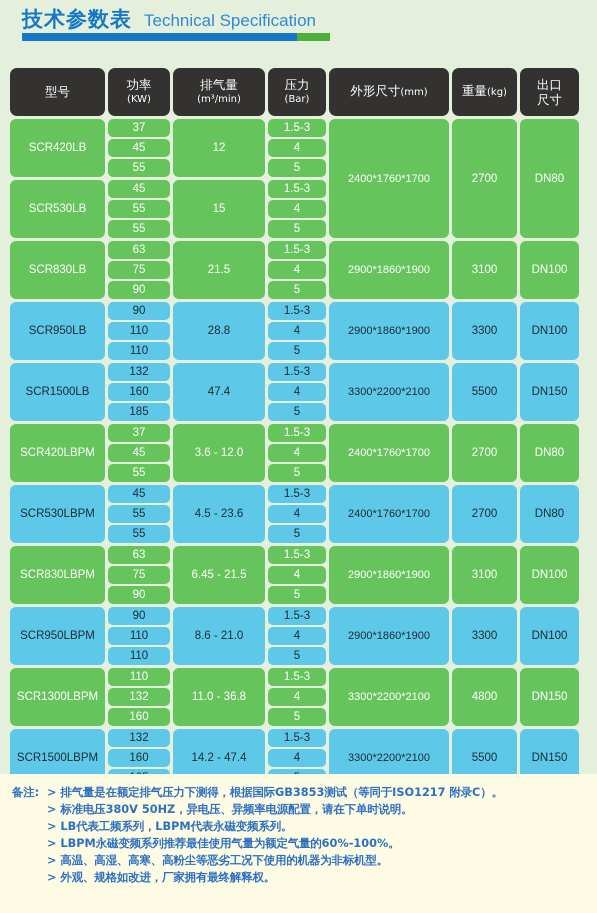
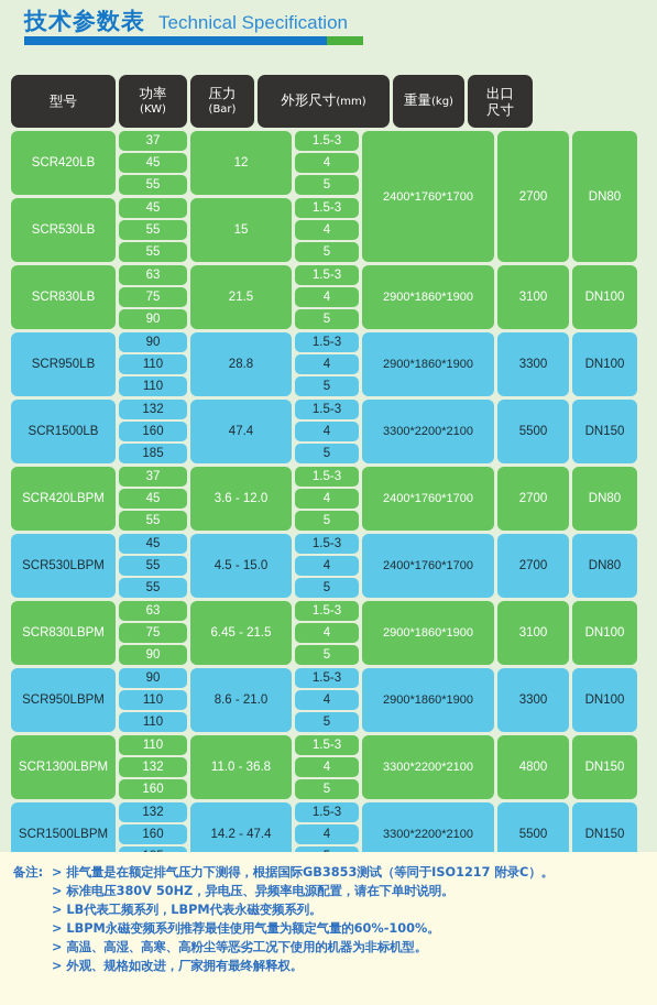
  技术参数表
  Technical Specification
  型号
  功率
  (KW)
- 排气量
- (m³/min)
  压力
  (Bar)
  外形尺寸(mm)
  重量(kg)
  出口
  尺寸
  SCR420LB
  37
  45
  55
  12
  1.5-3
  4
  5
  SCR530LB
  45
  55
  55
  15
  1.5-3
  4
  5
  2400*1760*1700
  2700
  DN80
  SCR830LB
  63
  75
  90
  21.5
  1.5-3
  4
  5
  2900*1860*1900
  3100
  DN100
  SCR950LB
  90
  110
  110
  28.8
  1.5-3
  4
  5
  2900*1860*1900
  3300
  DN100
  SCR1500LB
  132
  160
  185
  47.4
  1.5-3
  4
  5
  3300*2200*2100
  5500
  DN150
  SCR420LBPM
  37
  45
  55
  3.6 - 12.0
  1.5-3
  4
  5
  2400*1760*1700
  2700
  DN80
  SCR530LBPM
  45
  55
  55
- 4.5 - 23.6
+ 4.5 - 15.0
  1.5-3
  4
  5
  2400*1760*1700
  2700
  DN80
  SCR830LBPM
  63
  75
  90
  6.45 - 21.5
  1.5-3
  4
  5
  2900*1860*1900
  3100
  DN100
  SCR950LBPM
  90
  110
  110
  8.6 - 21.0
  1.5-3
  4
  5
  2900*1860*1900
  3300
  DN100
  SCR1300LBPM
  110
  132
  160
  11.0 - 36.8
  1.5-3
  4
  5
  3300*2200*2100
  4800
  DN150
  SCR1500LBPM
  132
  160
  14.2 - 47.4
  1.5-3
  4
  3300*2200*2100
  5500
  DN150
  备注:
  > 排气量是在额定排气压力下测得，根据国际GB3853测试（等同于ISO1217 附录C）。
  > 标准电压380V 50HZ，异电压、异频率电源配置，请在下单时说明。
  > LB代表工频系列，LBPM代表永磁变频系列。
  > LBPM永磁变频系列推荐最佳使用气量为额定气量的60%-100%。
  > 高温、高湿、高寒、高粉尘等恶劣工况下使用的机器为非标机型。
  > 外观、规格如改进，厂家拥有最终解释权。
